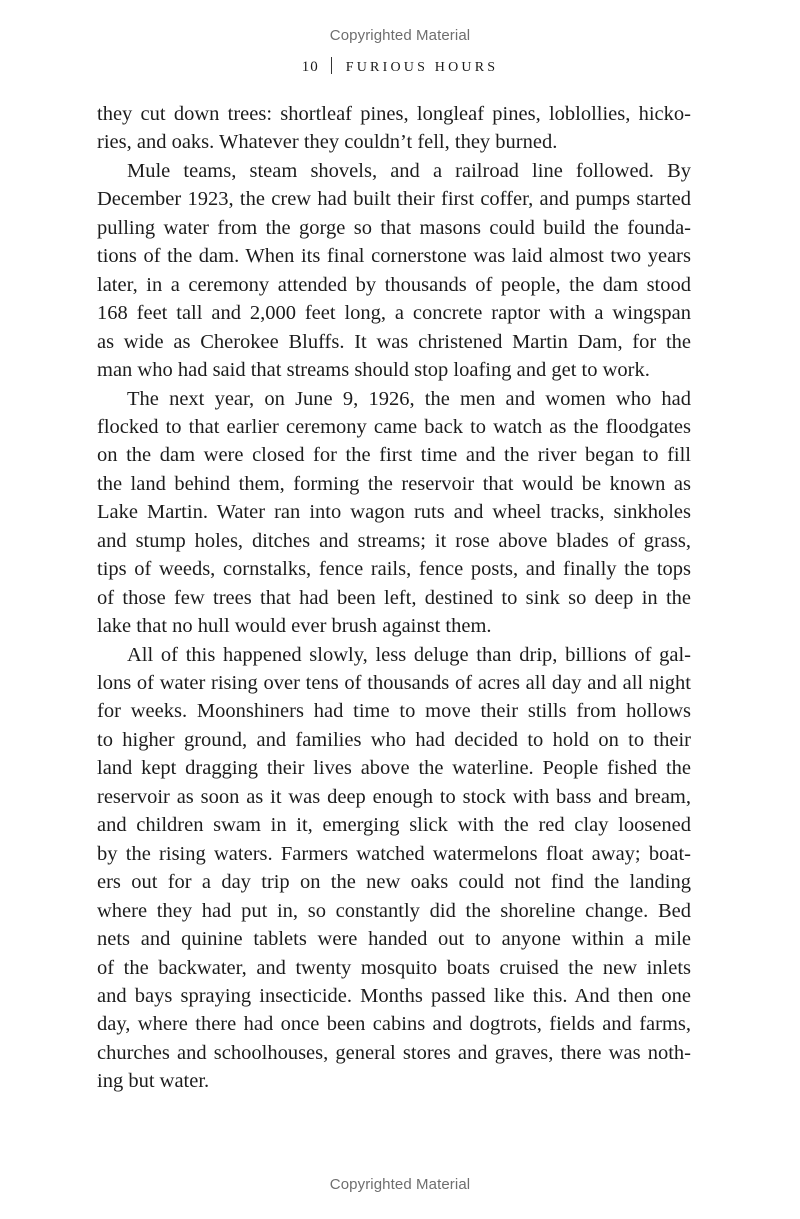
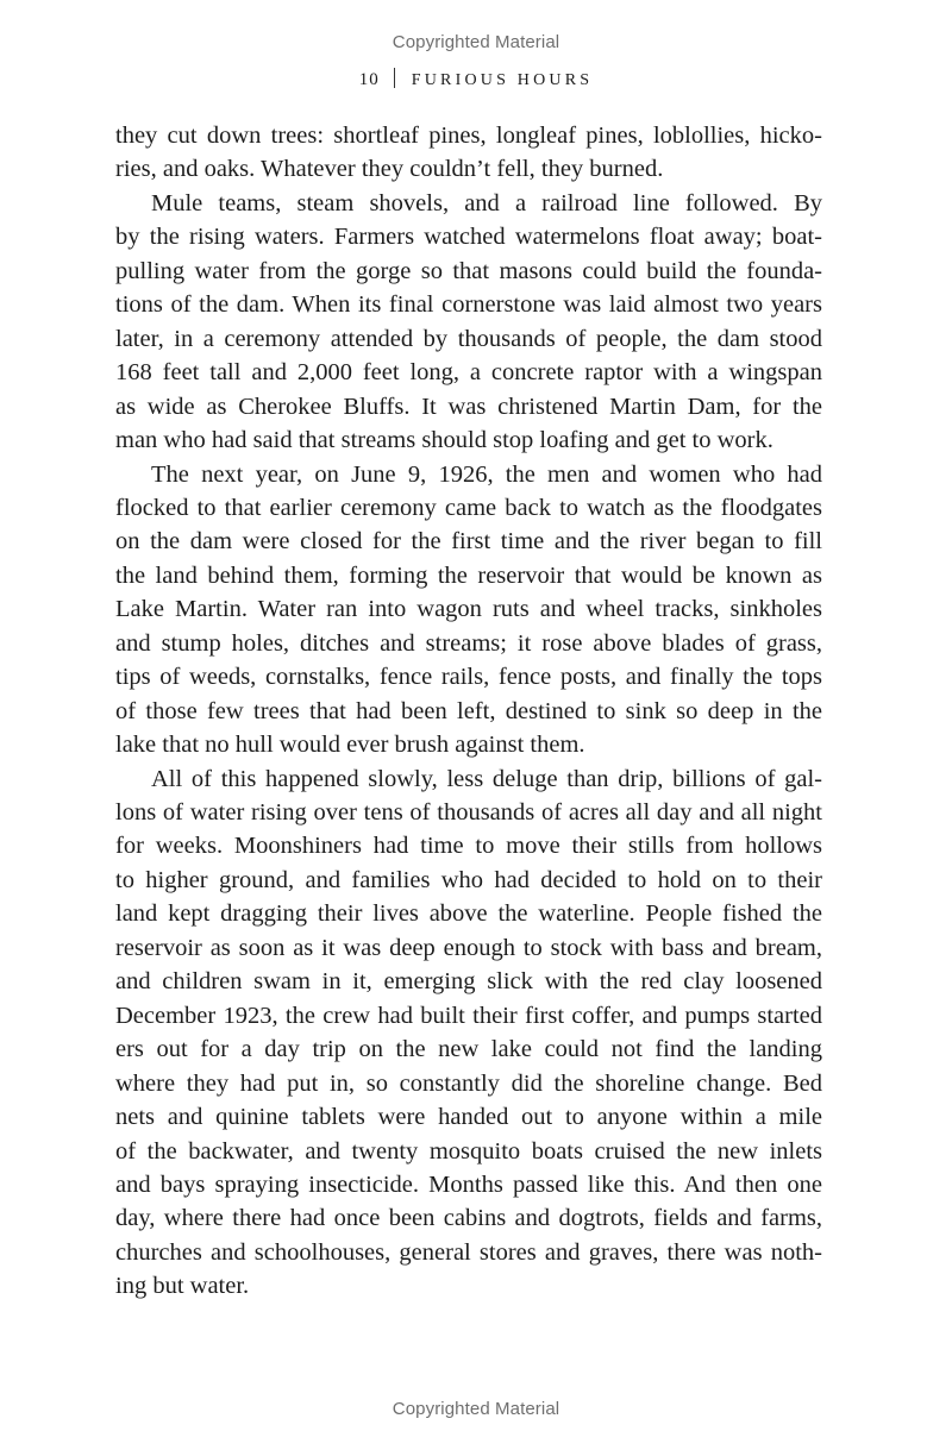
  Copyrighted Material
  10 FURIOUS HOURS
  they cut down trees: shortleaf pines, longleaf pines, loblollies, hicko-
  ries, and oaks. Whatever they couldn’t fell, they burned.
  Mule teams, steam shovels, and a railroad line followed. By
- December 1923, the crew had built their first coffer, and pumps started
+ by the rising waters. Farmers watched watermelons float away; boat-
  pulling water from the gorge so that masons could build the founda-
  tions of the dam. When its final cornerstone was laid almost two years
  later, in a ceremony attended by thousands of people, the dam stood
  168 feet tall and 2,000 feet long, a concrete raptor with a wingspan
  as wide as Cherokee Bluffs. It was christened Martin Dam, for the
  man who had said that streams should stop loafing and get to work.
  The next year, on June 9, 1926, the men and women who had
  flocked to that earlier ceremony came back to watch as the floodgates
  on the dam were closed for the first time and the river began to fill
  the land behind them, forming the reservoir that would be known as
  Lake Martin. Water ran into wagon ruts and wheel tracks, sinkholes
  and stump holes, ditches and streams; it rose above blades of grass,
  tips of weeds, cornstalks, fence rails, fence posts, and finally the tops
  of those few trees that had been left, destined to sink so deep in the
  lake that no hull would ever brush against them.
  All of this happened slowly, less deluge than drip, billions of gal-
  lons of water rising over tens of thousands of acres all day and all night
  for weeks. Moonshiners had time to move their stills from hollows
  to higher ground, and families who had decided to hold on to their
  land kept dragging their lives above the waterline. People fished the
  reservoir as soon as it was deep enough to stock with bass and bream,
  and children swam in it, emerging slick with the red clay loosened
- by the rising waters. Farmers watched watermelons float away; boat-
+ December 1923, the crew had built their first coffer, and pumps started
- ers out for a day trip on the new oaks could not find the landing
+ ers out for a day trip on the new lake could not find the landing
  where they had put in, so constantly did the shoreline change. Bed
  nets and quinine tablets were handed out to anyone within a mile
  of the backwater, and twenty mosquito boats cruised the new inlets
  and bays spraying insecticide. Months passed like this. And then one
  day, where there had once been cabins and dogtrots, fields and farms,
  churches and schoolhouses, general stores and graves, there was noth-
  ing but water.
  Copyrighted Material
